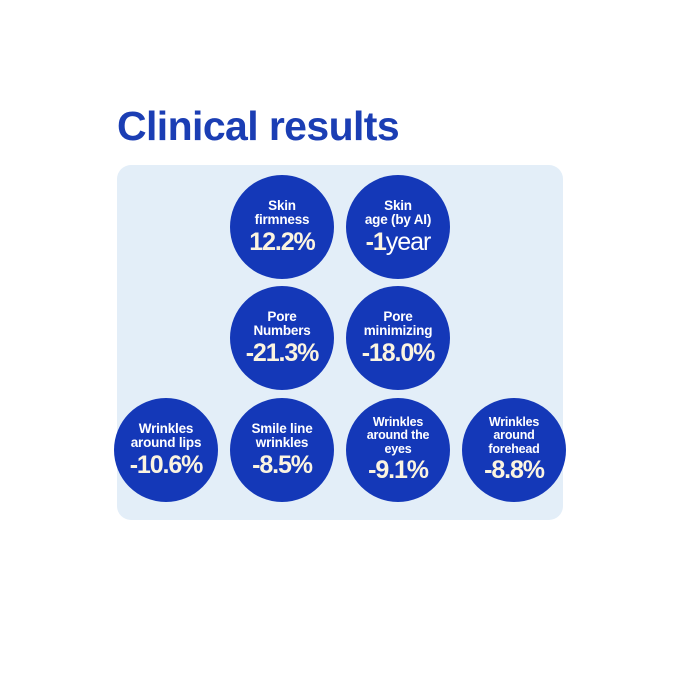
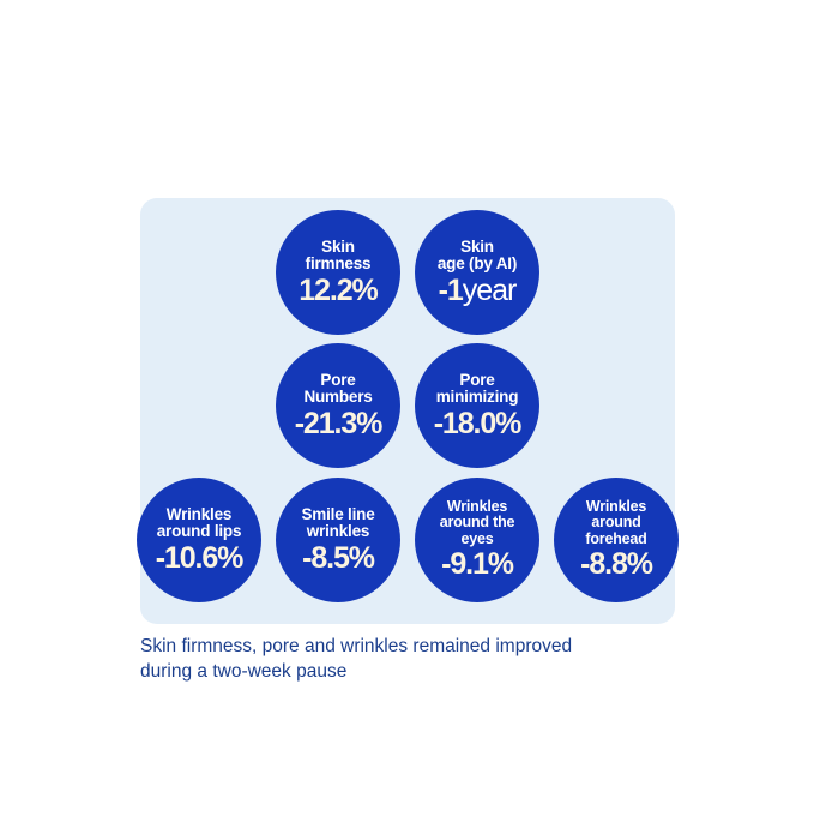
- Clinical results
  Skin
  firmness
  12.2%
  Skin
  age (by AI)
  -1year
  Pore
  Numbers
  -21.3%
  Pore
  minimizing
  -18.0%
  Wrinkles
  around lips
  -10.6%
  Smile line
  wrinkles
  -8.5%
  Wrinkles
  around the
  eyes
  -9.1%
  Wrinkles
  around
  forehead
  -8.8%
+ Skin firmness, pore and wrinkles remained improved
+ during a two-week pause
